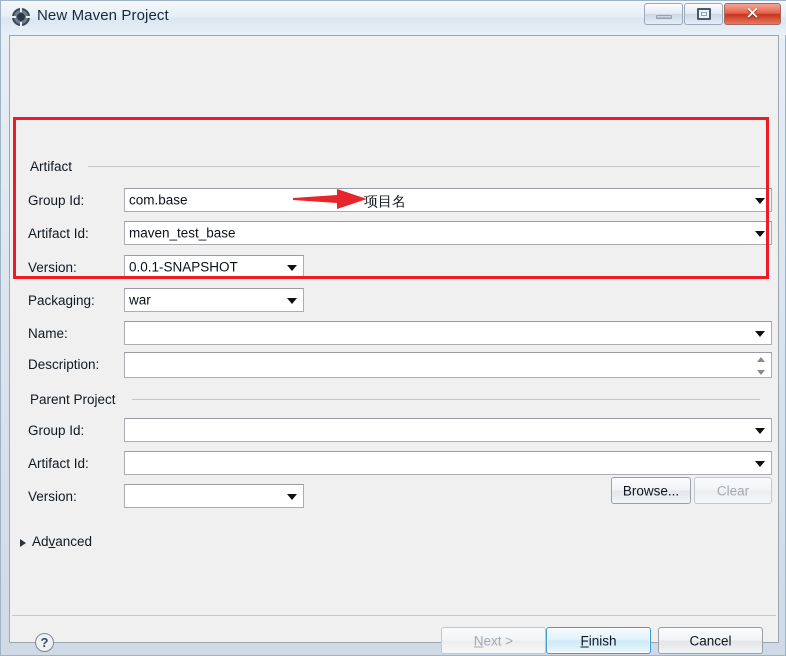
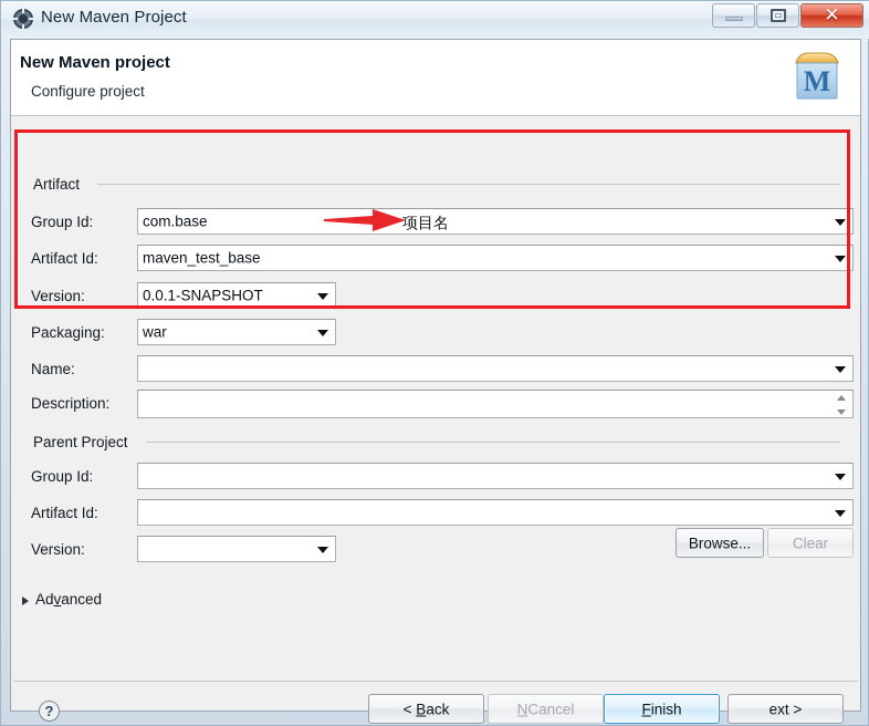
  New Maven Project
  ✕
+ New Maven project
+ Configure project
+ M
  Artifact
  Group Id:
  com.base
  Artifact Id:
  maven_test_base
  Version:
  0.0.1-SNAPSHOT
  Packaging:
  war
  Name:
  Description:
  Parent Project
  Group Id:
  Artifact Id:
  Version:
  Browse...
  Clear
  Advanced
  ?
+ < Back
- Next >
+ NCancel
  Finish
- Cancel
+ ext >
  项目名
